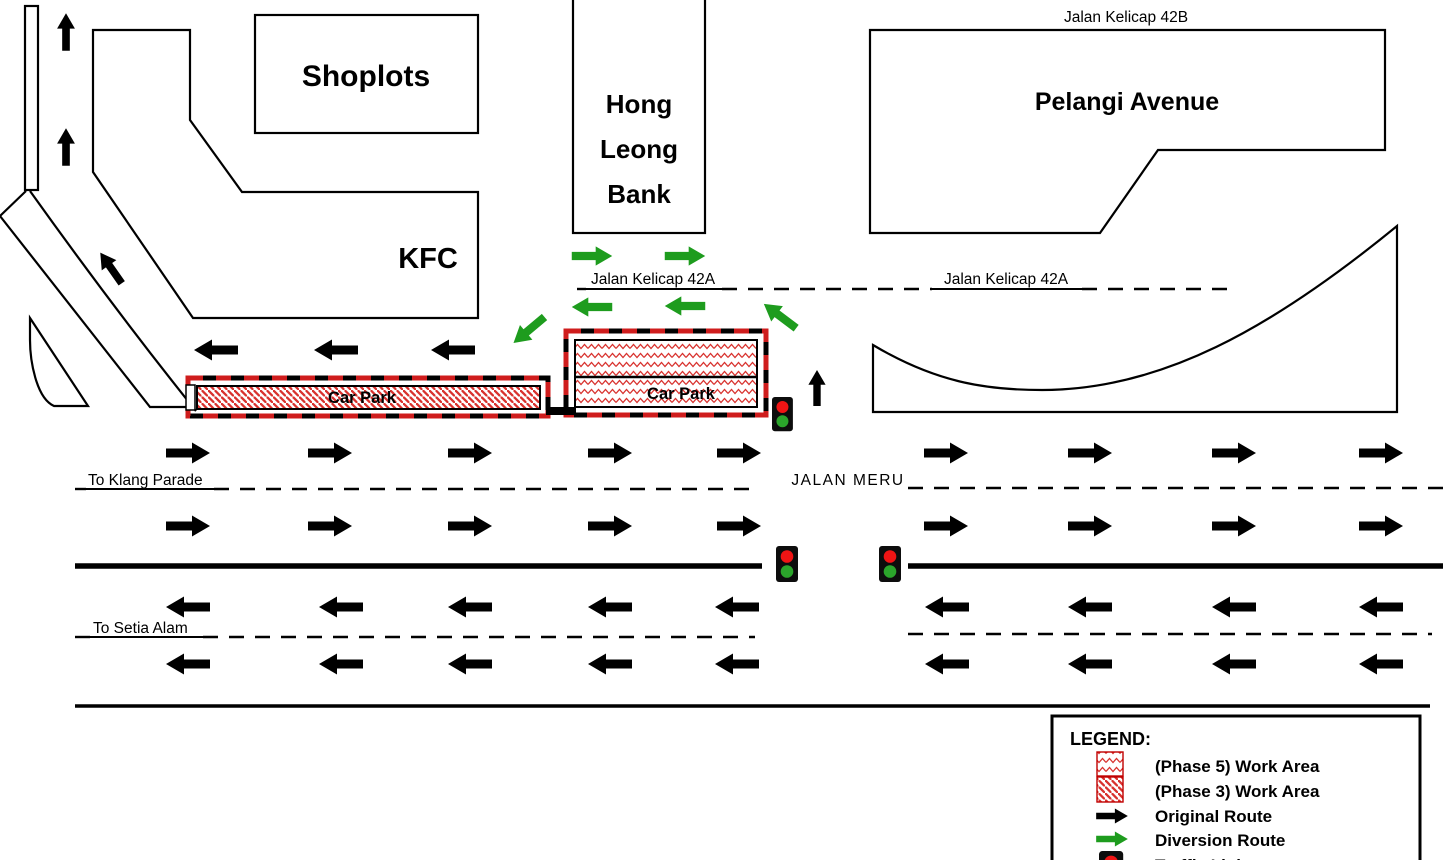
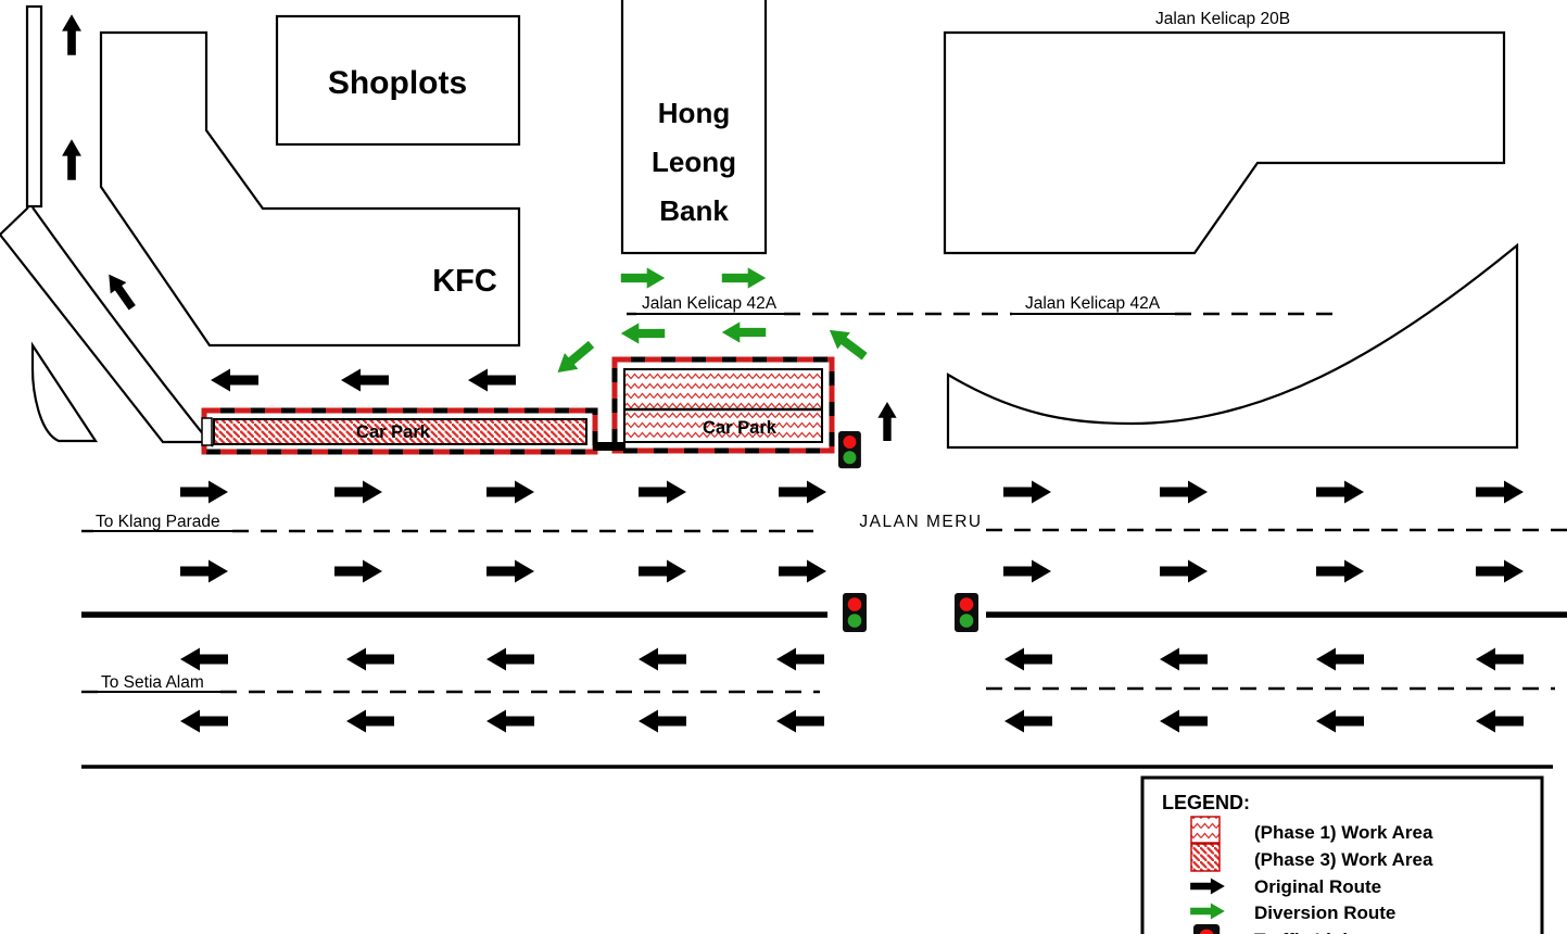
  Car Park
  Car Park
  Shoplots
  Hong
  Leong
  Bank
  KFC
- Pelangi Avenue
- Jalan Kelicap 42B
+ Jalan Kelicap 20B
  Jalan Kelicap 42A
  Jalan Kelicap 42A
  JALAN MERU
  To Klang Parade
  To Setia Alam
  LEGEND:
- (Phase 5) Work Area
+ (Phase 1) Work Area
  (Phase 3) Work Area
  Original Route
  Diversion Route
